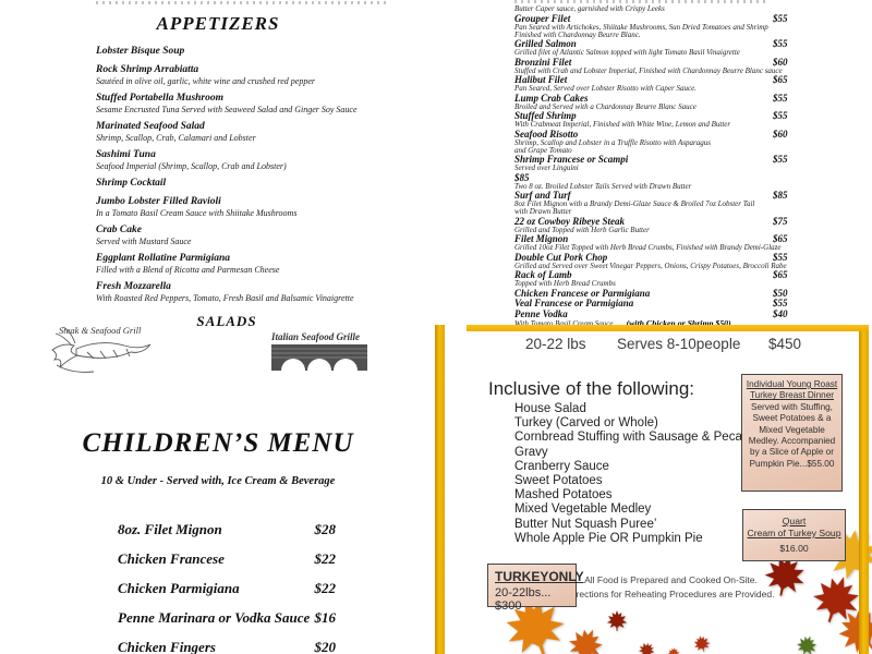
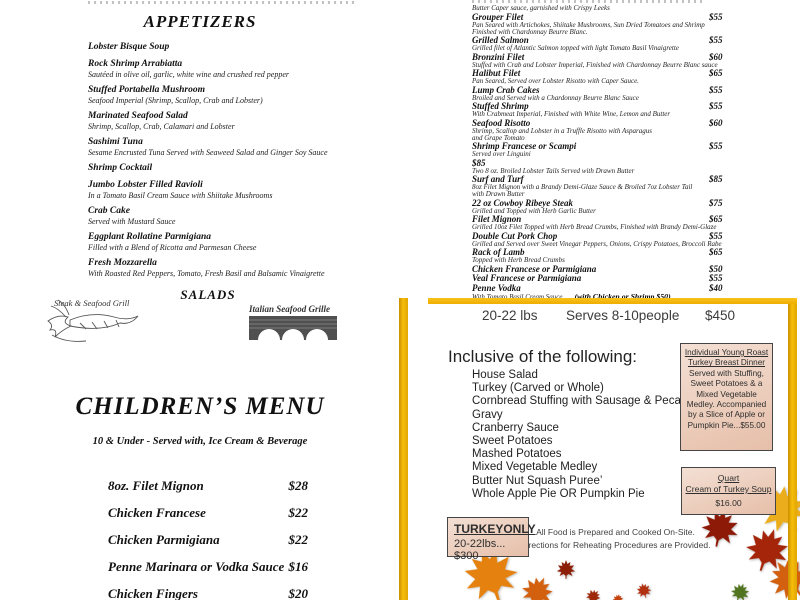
  APPETIZERS
  Lobster Bisque Soup
  Rock Shrimp Arrabiatta
  Sautéed in olive oil, garlic, white wine and crushed red pepper
  Stuffed Portabella Mushroom
- Sesame Encrusted Tuna Served with Seaweed Salad and Ginger Soy Sauce
+ Seafood Imperial (Shrimp, Scallop, Crab and Lobster)
  Marinated Seafood Salad
  Shrimp, Scallop, Crab, Calamari and Lobster
  Sashimi Tuna
- Seafood Imperial (Shrimp, Scallop, Crab and Lobster)
+ Sesame Encrusted Tuna Served with Seaweed Salad and Ginger Soy Sauce
  Shrimp Cocktail
  Jumbo Lobster Filled Ravioli
  In a Tomato Basil Cream Sauce with Shiitake Mushrooms
  Crab Cake
  Served with Mustard Sauce
  Eggplant Rollatine Parmigiana
  Filled with a Blend of Ricotta and Parmesan Cheese
  Fresh Mozzarella
  With Roasted Red Peppers, Tomato, Fresh Basil and Balsamic Vinaigrette
  SALADS
  Stak & Seafood Grill
  Italian Seafood Grille
  CHILDREN’S MENU
  10 & Under - Served with, Ice Cream & Beverage
  8oz. Filet Mignon
  $28
  Chicken Francese
  $22
  Chicken Parmigiana
  $22
  Penne Marinara or Vodka Sauce
  $16
  Chicken Fingers
  $20
  Butter Caper sauce, garnished with Crispy Leeks
  Grouper Filet
  $55
  Pan Seared with Artichokes, Shiitake Mushrooms, Sun Dried Tomatoes and Shrimp
  Finished with Chardonnay Beurre Blanc.
  Grilled Salmon
  $55
  Grilled filet of Atlantic Salmon topped with light Tomato Basil Vinaigrette
  Bronzini Filet
  $60
  Stuffed with Crab and Lobster Imperial, Finished with Chardonnay Beurre Blanc sauce
  Halibut Filet
  $65
  Pan Seared, Served over Lobster Risotto with Caper Sauce.
  Lump Crab Cakes
  $55
  Broiled and Served with a Chardonnay Beurre Blanc Sauce
  Stuffed Shrimp
  $55
  With Crabmeat Imperial, Finished with White Wine, Lemon and Butter
  Seafood Risotto
  $60
  Shrimp, Scallop and Lobster in a Truffle Risotto with Asparagus
  and Grape Tomato
  Shrimp Francese or Scampi
  $55
  Served over Linguini
  $85
  Two 8 oz. Broiled Lobster Tails Served with Drawn Butter
  Surf and Turf
  $85
  8oz Filet Mignon with a Brandy Demi-Glaze Sauce & Broiled 7oz Lobster Tail
  with Drawn Butter
  22 oz Cowboy Ribeye Steak
  $75
  Grilled and Topped with Herb Garlic Butter
  Filet Mignon
  $65
  Grilled 10oz Filet Topped with Herb Bread Crumbs, Finished with Brandy Demi-Glaze
  Double Cut Pork Chop
  $55
  Grilled and Served over Sweet Vinegar Peppers, Onions, Crispy Potatoes, Broccoli Rabe
  Rack of Lamb
  $65
  Topped with Herb Bread Crumbs
  Chicken Francese or Parmigiana
  $50
  Veal Francese or Parmigiana
  $55
  Penne Vodka
  $40
  With Tomato Basil Cream Sauce (with Chicken or Shrimp $50)
  20-22 lbs
  Serves 8-10people
  $450
  Inclusive of the following:
  House Salad
  Turkey (Carved or Whole)
  Cornbread Stuffing with Sausage & Peca
  Gravy
  Cranberry Sauce
  Sweet Potatoes
  Mashed Potatoes
  Mixed Vegetable Medley
  Butter Nut Squash Puree’
  Whole Apple Pie OR Pumpkin Pie
  Individual Young Roast
  Turkey Breast Dinner
  Served with Stuffing, Sweet Potatoes & a Mixed Vegetable Medley. Accompanied by a Slice of Apple or Pumpkin Pie...$55.00
  Quart
  Cream of Turkey Soup
  $16.00
  TURKEYONLY
  20-22lbs... $300
  All Food is Prepared and Cooked On-Site.
  rections for Reheating Procedures are Provided.
